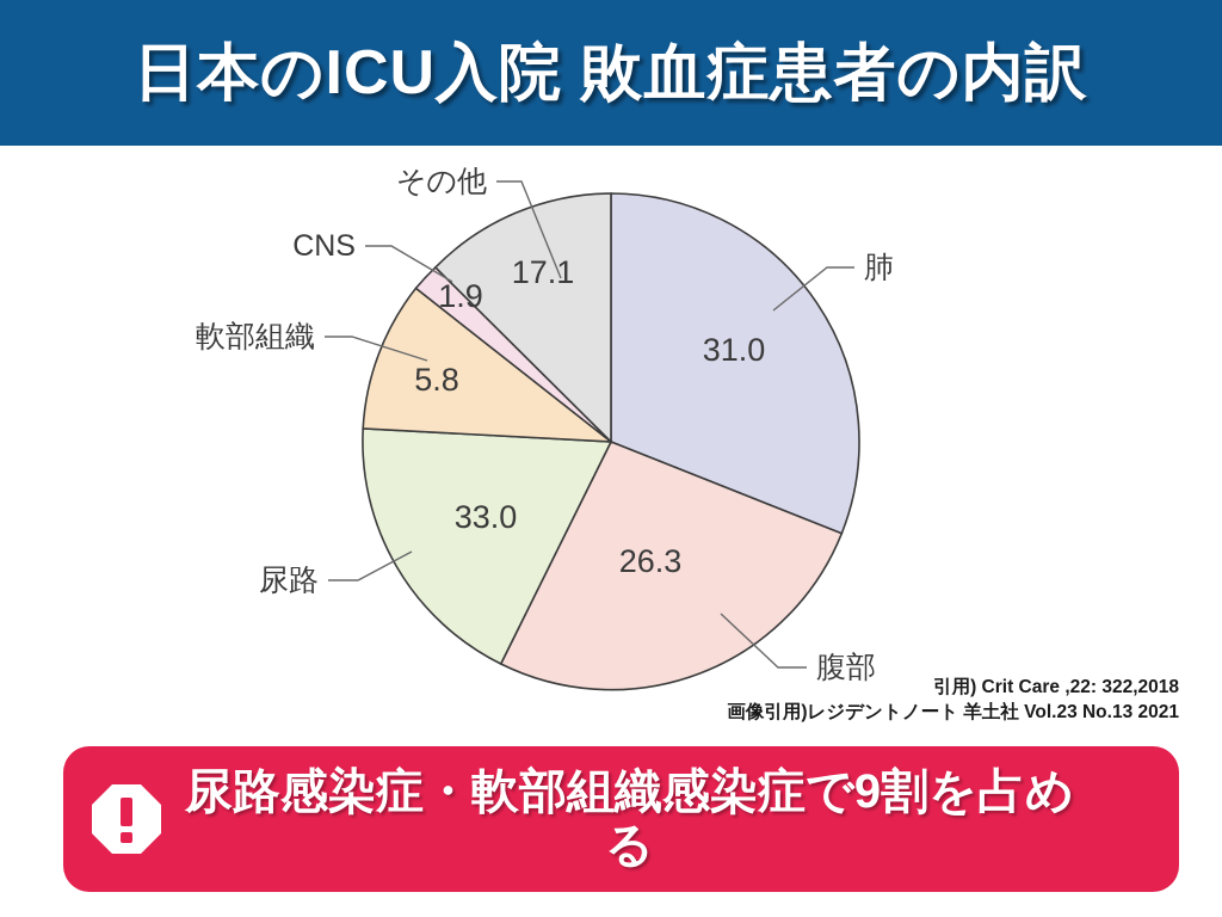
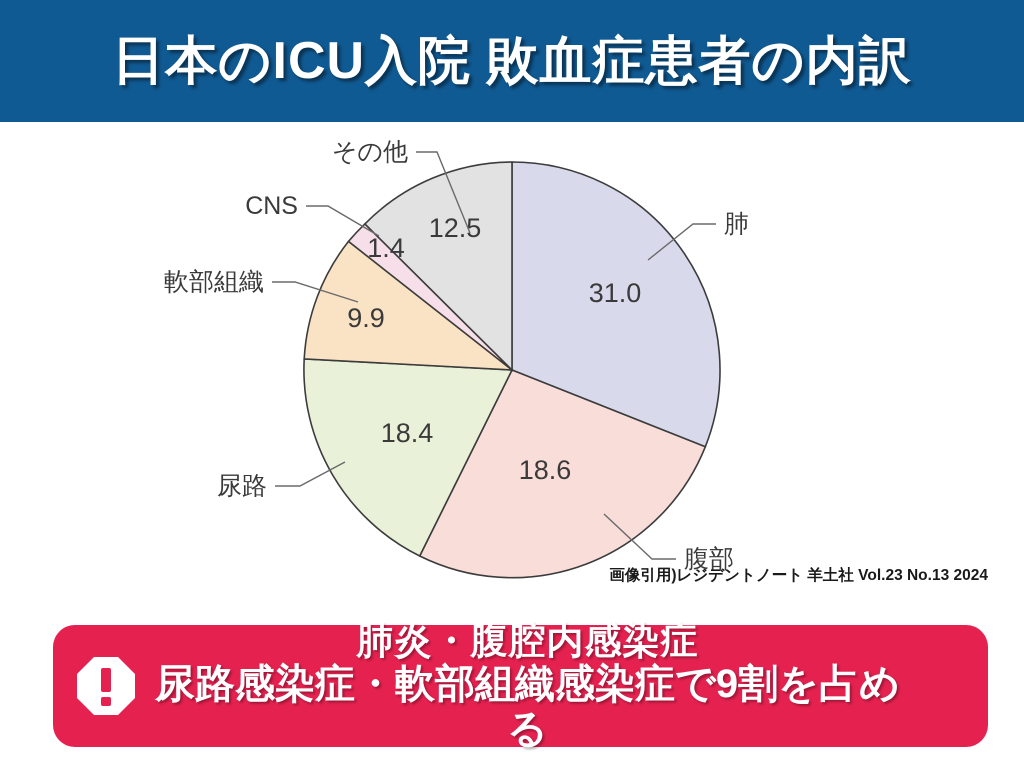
  日本のICU入院 敗血症患者の内訳
  31.0
- 26.3
+ 18.6
- 33.0
+ 18.4
- 5.8
+ 9.9
- 1.9
+ 1.4
- 17.1
+ 12.5
  その他
  CNS
  軟部組織
  尿路
  腹部
  肺
- 引用) Crit Care ,22: 322,2018
- 画像引用)レジデントノート 羊土社 Vol.23 No.13 2021
+ 画像引用)レジデントノート 羊土社 Vol.23 No.13 2024
+ 肺炎・腹腔内感染症
  尿路感染症・軟部組織感染症で9割を占める
